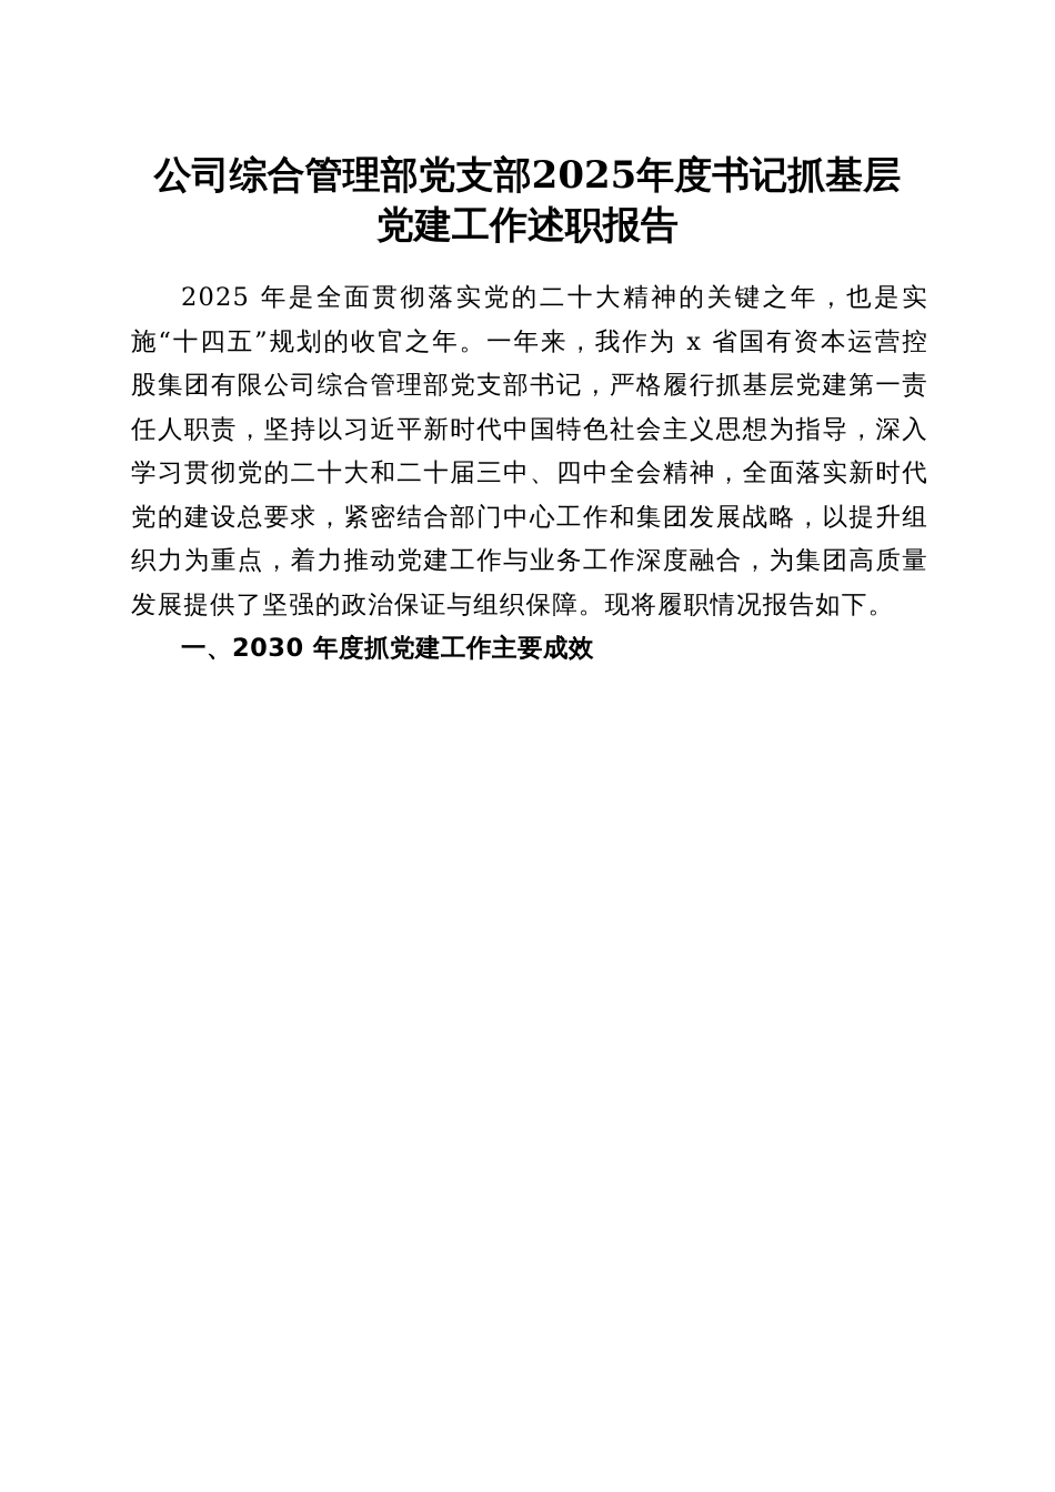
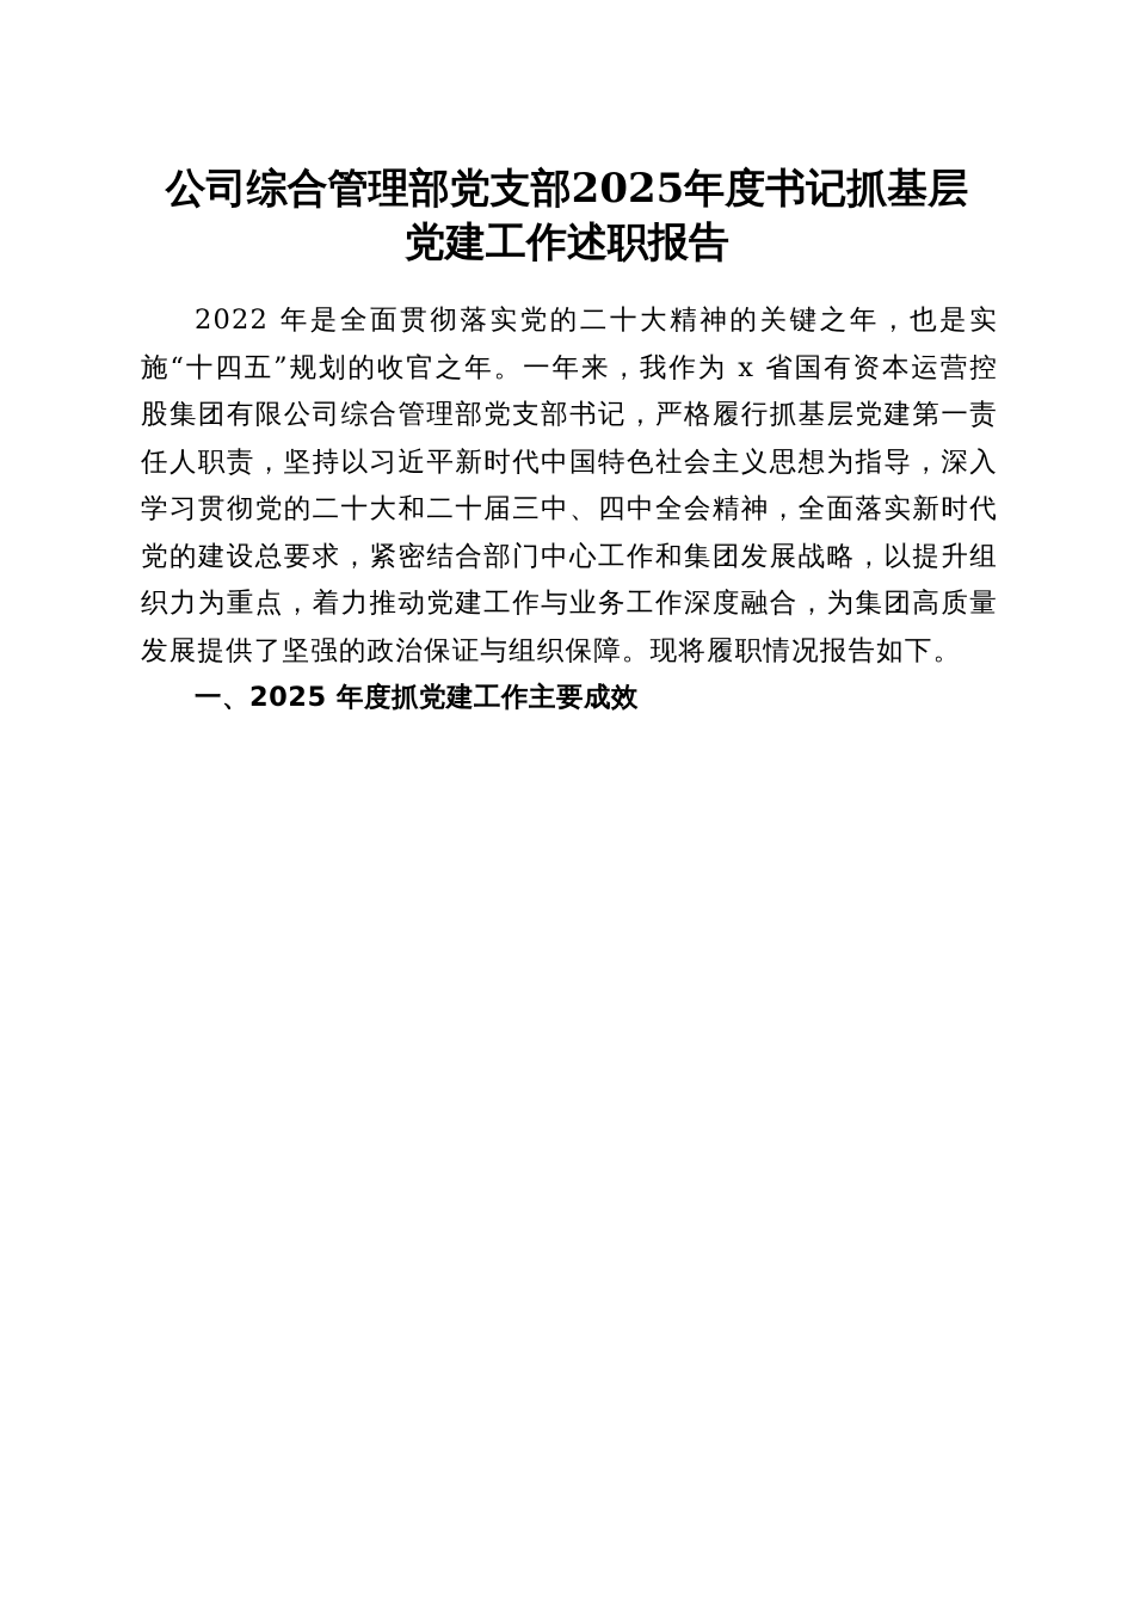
  公司综合管理部党支部2025年度书记抓基层
  党建工作述职报告
- 2025 年是全面贯彻落实党的二十大精神的关键之年，也是实施“十四五”规划的收官之年。一年来，我作为 x 省国有资本运营控股集团有限公司综合管理部党支部书记，严格履行抓基层党建第一责任人职责，坚持以习近平新时代中国特色社会主义思想为指导，深入学习贯彻党的二十大和二十届三中、四中全会精神，全面落实新时代党的建设总要求，紧密结合部门中心工作和集团发展战略，以提升组织力为重点，着力推动党建工作与业务工作深度融合，为集团高质量发展提供了坚强的政治保证与组织保障。现将履职情况报告如下。
+ 2022 年是全面贯彻落实党的二十大精神的关键之年，也是实施“十四五”规划的收官之年。一年来，我作为 x 省国有资本运营控股集团有限公司综合管理部党支部书记，严格履行抓基层党建第一责任人职责，坚持以习近平新时代中国特色社会主义思想为指导，深入学习贯彻党的二十大和二十届三中、四中全会精神，全面落实新时代党的建设总要求，紧密结合部门中心工作和集团发展战略，以提升组织力为重点，着力推动党建工作与业务工作深度融合，为集团高质量发展提供了坚强的政治保证与组织保障。现将履职情况报告如下。
- 一、2030 年度抓党建工作主要成效
+ 一、2025 年度抓党建工作主要成效
